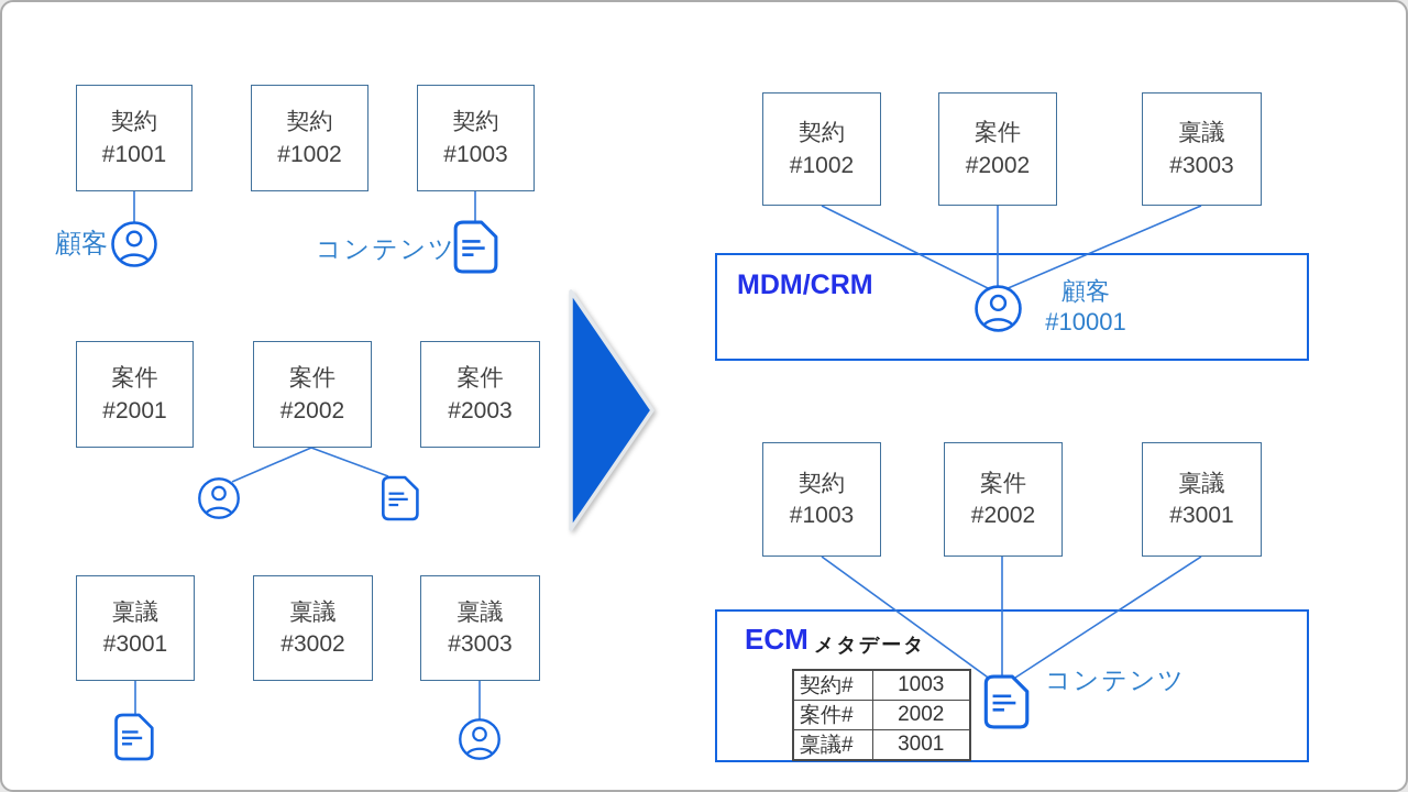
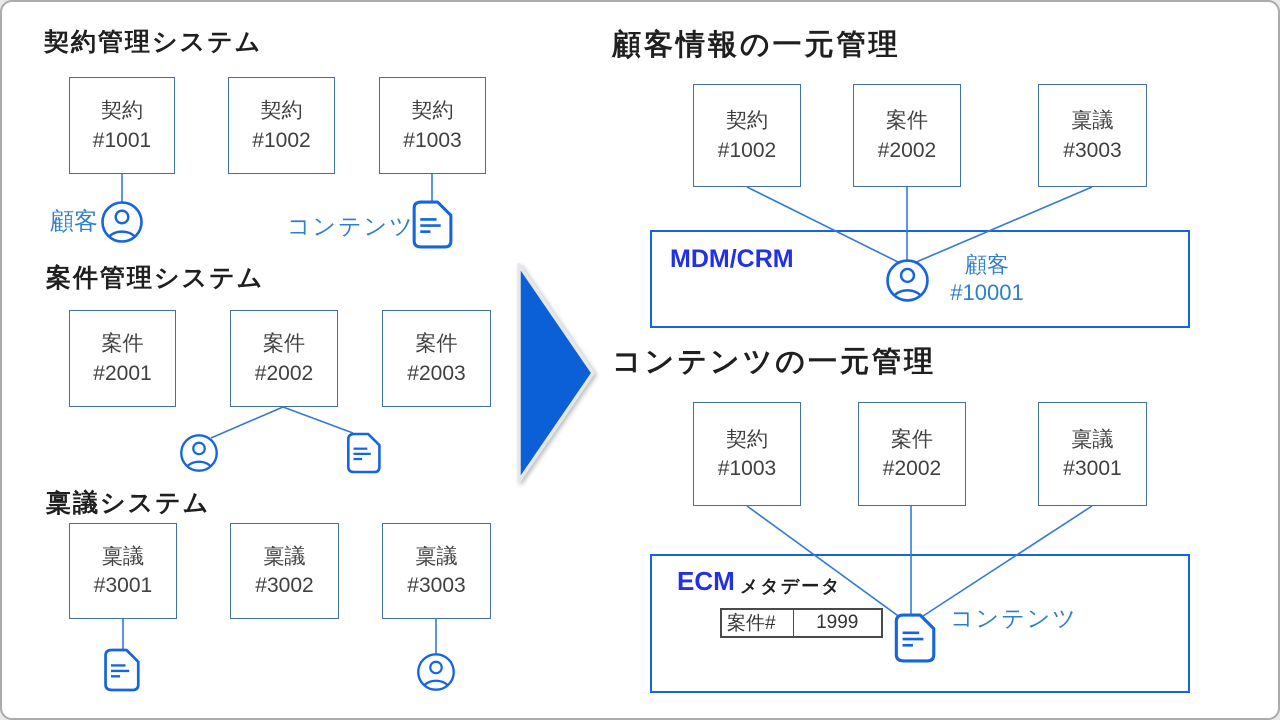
+ 契約管理システム
+ 案件管理システム
+ 稟議システム
+ 顧客情報の一元管理
+ コンテンツの一元管理
  契約
  #1001
  契約
  #1002
  契約
  #1003
  案件
  #2001
  案件
  #2002
  案件
  #2003
  稟議
  #3001
  稟議
  #3002
  稟議
  #3003
  契約
  #1002
  案件
  #2002
  稟議
  #3003
  契約
  #1003
  案件
  #2002
  稟議
  #3001
  顧客
  コンテンツ
  MDM/CRM
  顧客
  #10001
  ECM
  メタデータ
- 契約#	1003
- 案件#	2002
+ 案件#	1999
- 稟議#	3001
  コンテンツ
